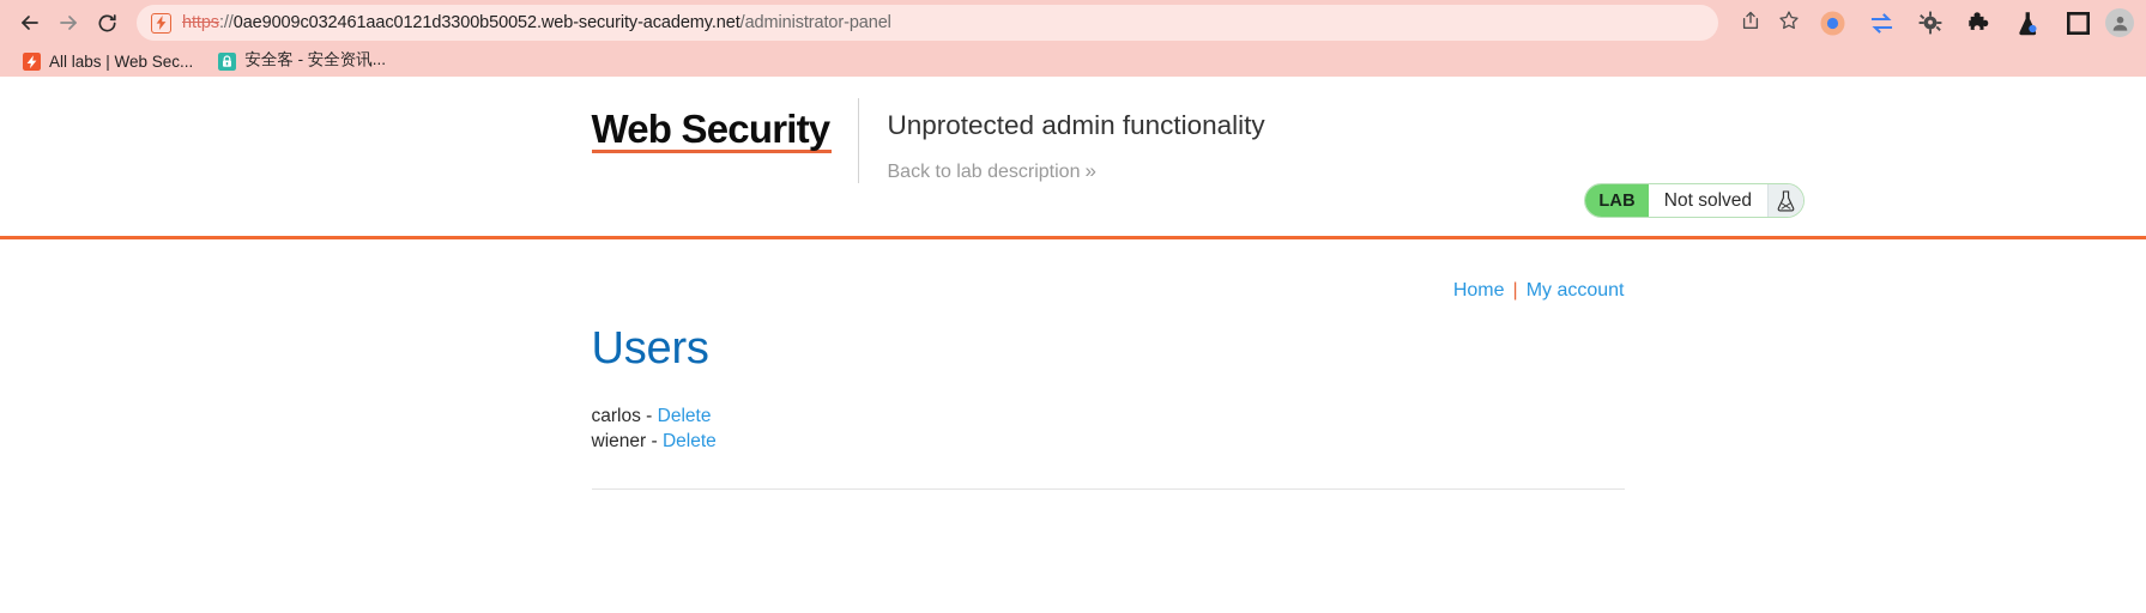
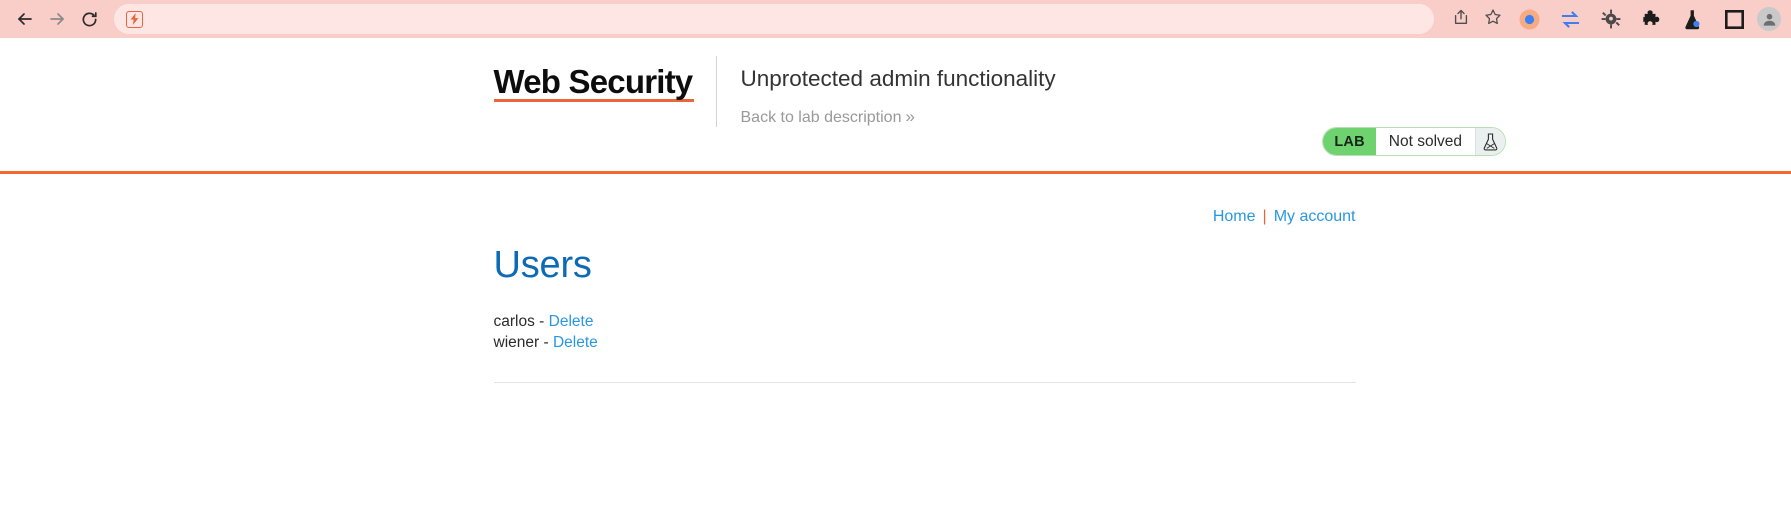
- https://0ae9009c032461aac0121d3300b50052.web-security-academy.net/administrator-panel
- All labs | Web Sec...
- 安全客 - 安全资讯...
  Web Security
  Unprotected admin functionality
  Back to lab description »
  LAB
  Not solved
  Home | My account
  Users
  carlos - Delete
  wiener - Delete
